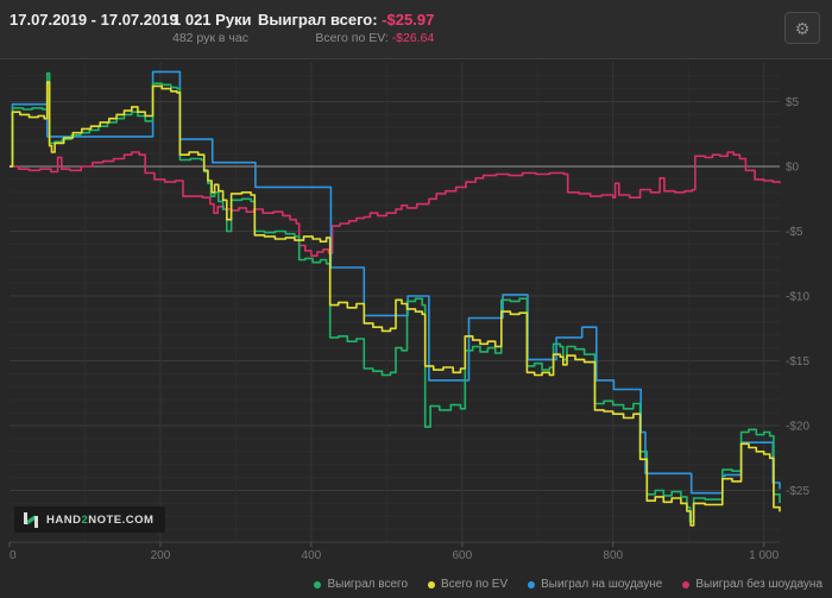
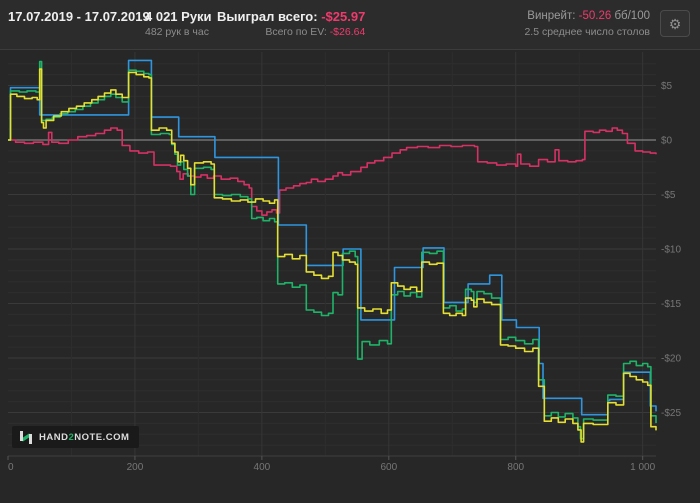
  17.07.2019 - 17.07.201
- 1 021 Руки
+ 4 021 Руки
  482 рук в час
  Выиграл всего: -$25.97
  Всего по EV: -$26.64
+ Винрейт: -50.26 бб/100
+ 2.5 среднее число столов
  ⚙
  0
  200
  400
  600
  800
  1 000
  $5
  $0
  -$5
  -$10
  -$15
  -$20
  -$25
  HAND2NOTE.COM
- Выиграл всего
- Всего по EV
- Выиграл на шоудауне
- Выиграл без шоудауна
